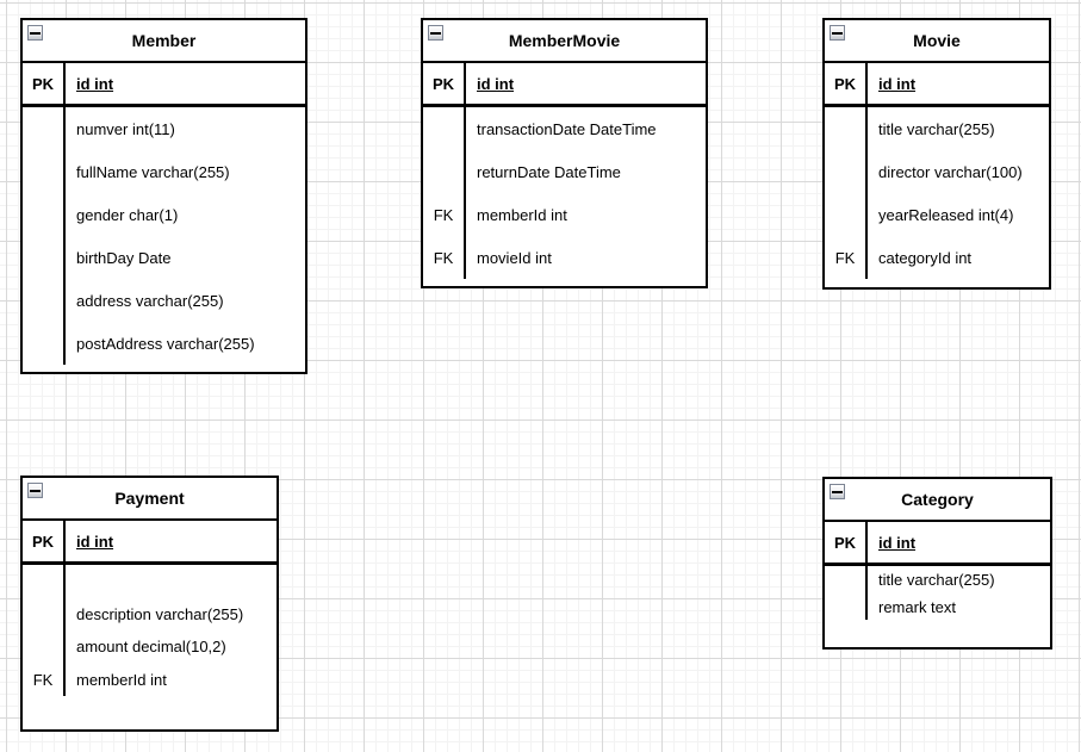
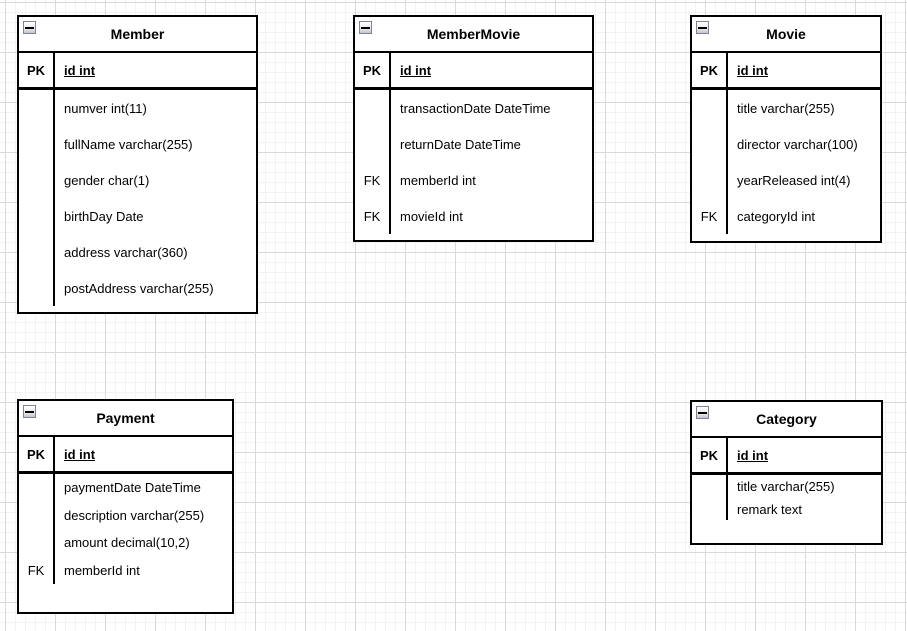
  Member
  PK
  id int
  numver int(11)
  fullName varchar(255)
  gender char(1)
  birthDay Date
- address varchar(255)
+ address varchar(360)
  postAddress varchar(255)
  MemberMovie
  PK
  id int
  transactionDate DateTime
  returnDate DateTime
  FK
  memberId int
  FK
  movieId int
  Movie
  PK
  id int
  title varchar(255)
  director varchar(100)
  yearReleased int(4)
  FK
  categoryId int
  Payment
  PK
  id int
+ paymentDate DateTime
  description varchar(255)
  amount decimal(10,2)
  FK
  memberId int
  Category
  PK
  id int
  title varchar(255)
  remark text
